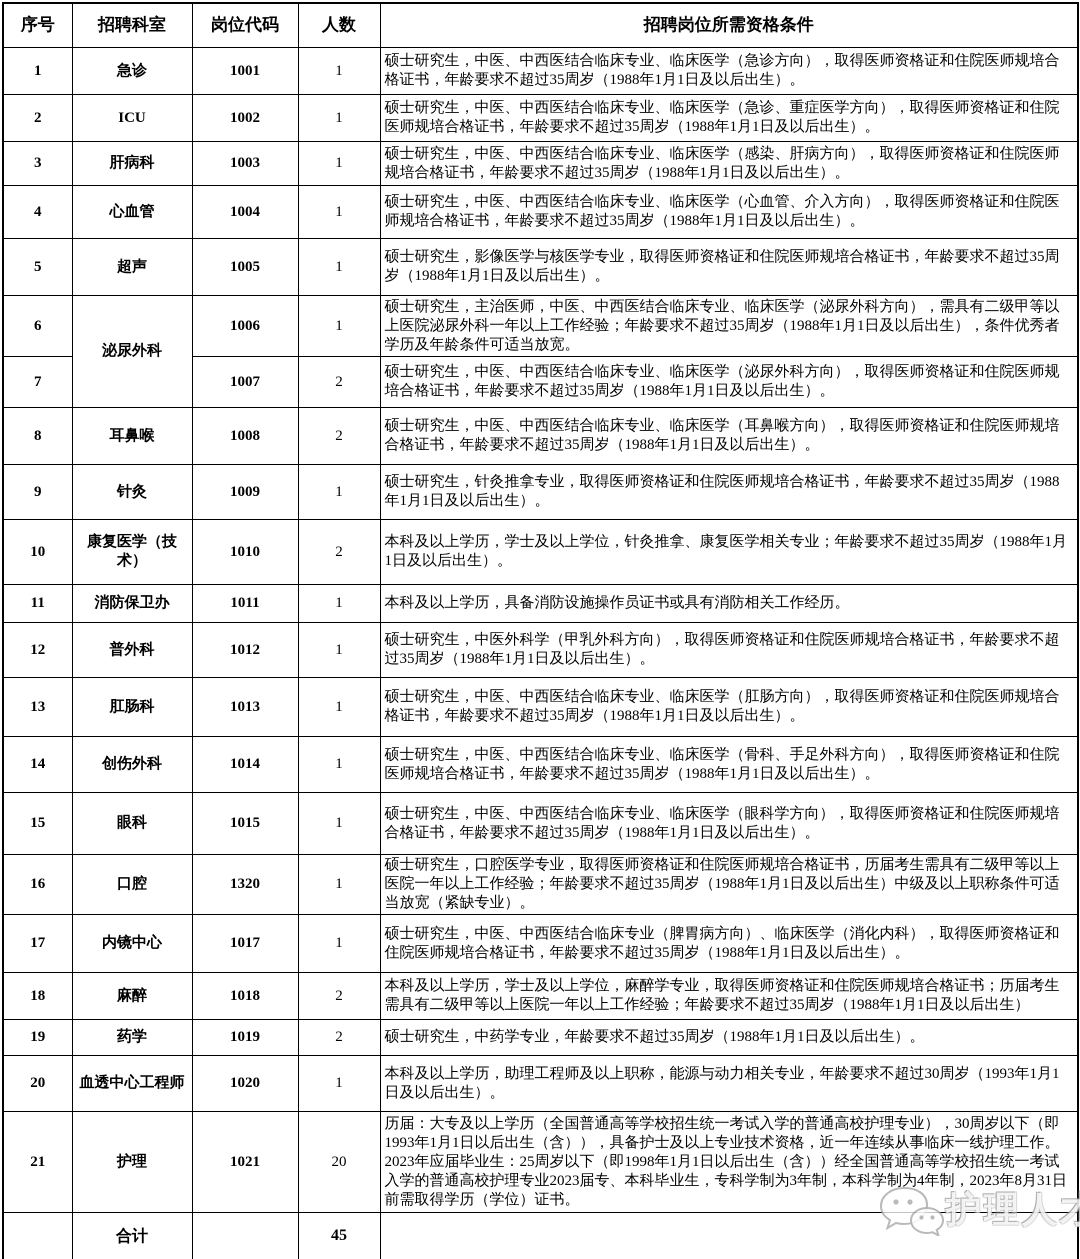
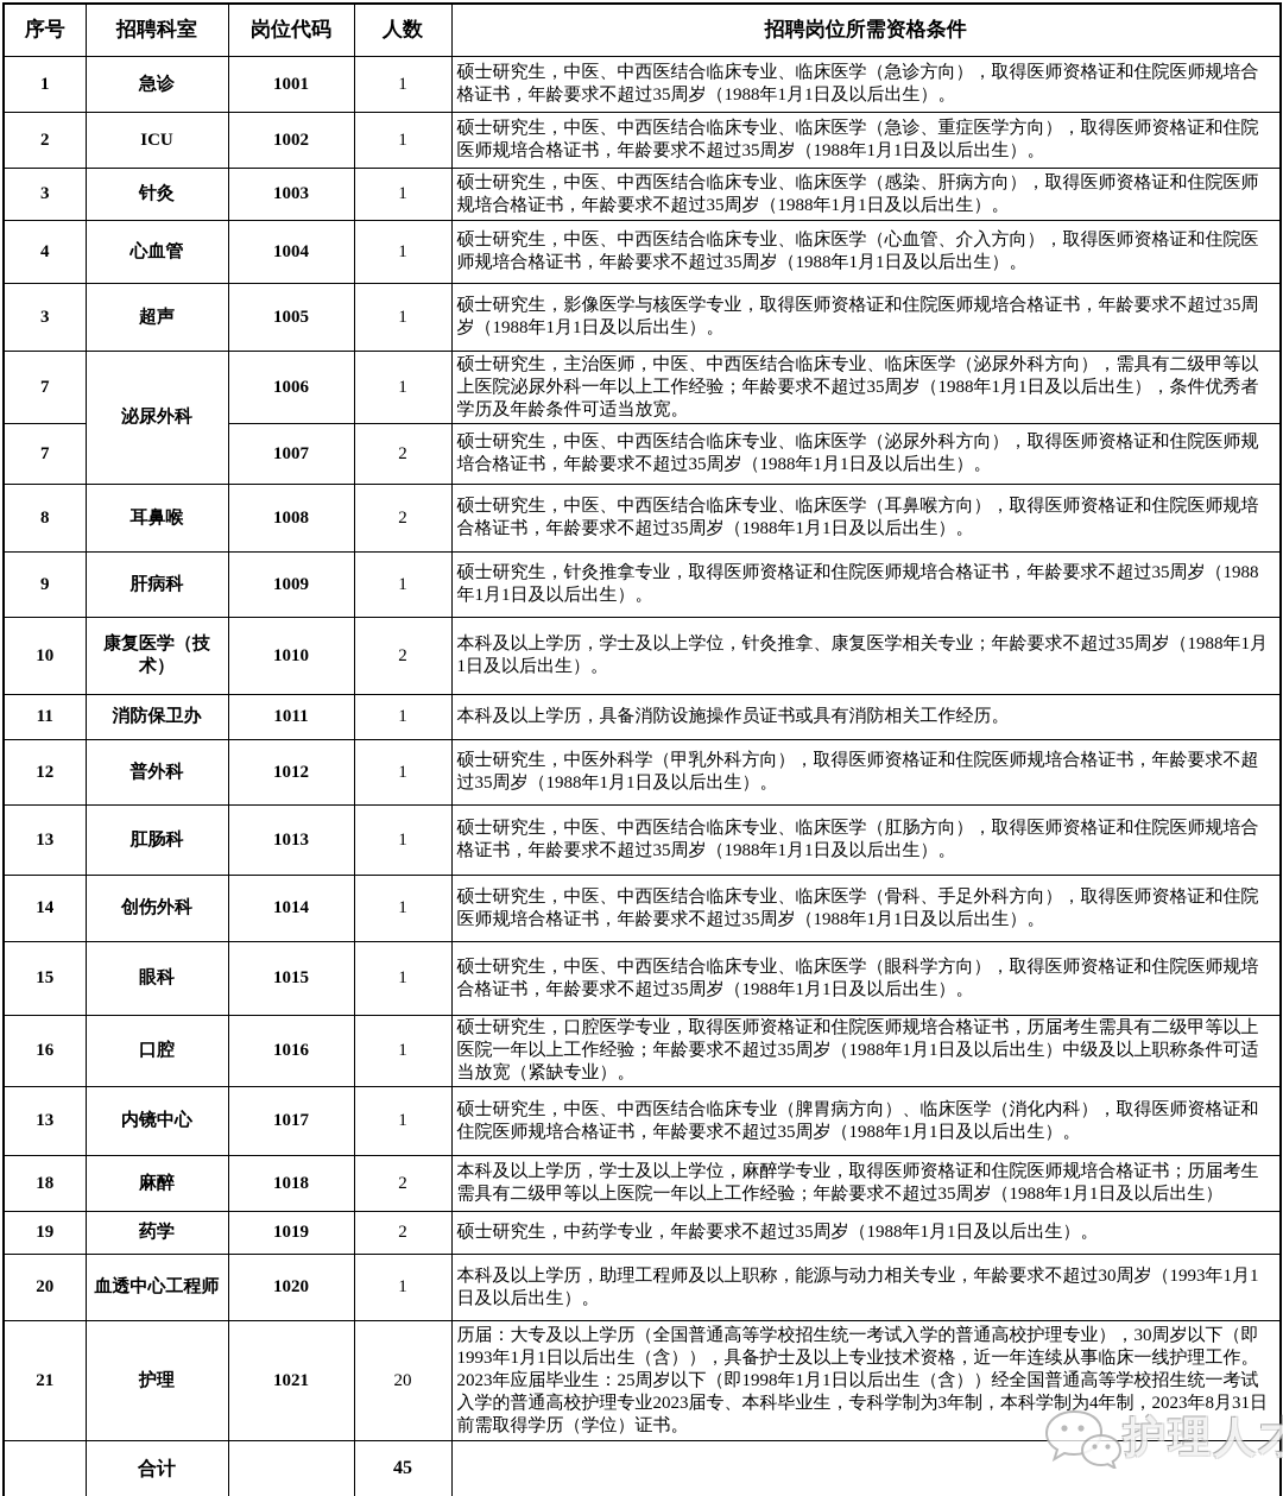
  序号	招聘科室	岗位代码	人数	招聘岗位所需资格条件
  1	急诊	1001	1	硕士研究生，中医、中西医结合临床专业、临床医学（急诊方向），取得医师资格证和住院医师规培合格证书，年龄要求不超过35周岁（1988年1月1日及以后出生）。
  2	ICU	1002	1	硕士研究生，中医、中西医结合临床专业、临床医学（急诊、重症医学方向），取得医师资格证和住院医师规培合格证书，年龄要求不超过35周岁（1988年1月1日及以后出生）。
- 3	肝病科	1003	1	硕士研究生，中医、中西医结合临床专业、临床医学（感染、肝病方向），取得医师资格证和住院医师规培合格证书，年龄要求不超过35周岁（1988年1月1日及以后出生）。
+ 3	针灸	1003	1	硕士研究生，中医、中西医结合临床专业、临床医学（感染、肝病方向），取得医师资格证和住院医师规培合格证书，年龄要求不超过35周岁（1988年1月1日及以后出生）。
  4	心血管	1004	1	硕士研究生，中医、中西医结合临床专业、临床医学（心血管、介入方向），取得医师资格证和住院医师规培合格证书，年龄要求不超过35周岁（1988年1月1日及以后出生）。
- 5	超声	1005	1	硕士研究生，影像医学与核医学专业，取得医师资格证和住院医师规培合格证书，年龄要求不超过35周岁（1988年1月1日及以后出生）。
+ 3	超声	1005	1	硕士研究生，影像医学与核医学专业，取得医师资格证和住院医师规培合格证书，年龄要求不超过35周岁（1988年1月1日及以后出生）。
- 6	泌尿外科	1006	1	硕士研究生，主治医师，中医、中西医结合临床专业、临床医学（泌尿外科方向），需具有二级甲等以上医院泌尿外科一年以上工作经验；年龄要求不超过35周岁（1988年1月1日及以后出生），条件优秀者学历及年龄条件可适当放宽。
+ 7	泌尿外科	1006	1	硕士研究生，主治医师，中医、中西医结合临床专业、临床医学（泌尿外科方向），需具有二级甲等以上医院泌尿外科一年以上工作经验；年龄要求不超过35周岁（1988年1月1日及以后出生），条件优秀者学历及年龄条件可适当放宽。
  7	1007	2	硕士研究生，中医、中西医结合临床专业、临床医学（泌尿外科方向），取得医师资格证和住院医师规培合格证书，年龄要求不超过35周岁（1988年1月1日及以后出生）。
  8	耳鼻喉	1008	2	硕士研究生，中医、中西医结合临床专业、临床医学（耳鼻喉方向），取得医师资格证和住院医师规培合格证书，年龄要求不超过35周岁（1988年1月1日及以后出生）。
- 9	针灸	1009	1	硕士研究生，针灸推拿专业，取得医师资格证和住院医师规培合格证书，年龄要求不超过35周岁（1988年1月1日及以后出生）。
+ 9	肝病科	1009	1	硕士研究生，针灸推拿专业，取得医师资格证和住院医师规培合格证书，年龄要求不超过35周岁（1988年1月1日及以后出生）。
  10	康复医学（技术）	1010	2	本科及以上学历，学士及以上学位，针灸推拿、康复医学相关专业；年龄要求不超过35周岁（1988年1月1日及以后出生）。
  11	消防保卫办	1011	1	本科及以上学历，具备消防设施操作员证书或具有消防相关工作经历。
  12	普外科	1012	1	硕士研究生，中医外科学（甲乳外科方向），取得医师资格证和住院医师规培合格证书，年龄要求不超过35周岁（1988年1月1日及以后出生）。
  13	肛肠科	1013	1	硕士研究生，中医、中西医结合临床专业、临床医学（肛肠方向），取得医师资格证和住院医师规培合格证书，年龄要求不超过35周岁（1988年1月1日及以后出生）。
  14	创伤外科	1014	1	硕士研究生，中医、中西医结合临床专业、临床医学（骨科、手足外科方向），取得医师资格证和住院医师规培合格证书，年龄要求不超过35周岁（1988年1月1日及以后出生）。
  15	眼科	1015	1	硕士研究生，中医、中西医结合临床专业、临床医学（眼科学方向），取得医师资格证和住院医师规培合格证书，年龄要求不超过35周岁（1988年1月1日及以后出生）。
- 16	口腔	1320	1	硕士研究生，口腔医学专业，取得医师资格证和住院医师规培合格证书，历届考生需具有二级甲等以上医院一年以上工作经验；年龄要求不超过35周岁（1988年1月1日及以后出生）中级及以上职称条件可适当放宽（紧缺专业）。
+ 16	口腔	1016	1	硕士研究生，口腔医学专业，取得医师资格证和住院医师规培合格证书，历届考生需具有二级甲等以上医院一年以上工作经验；年龄要求不超过35周岁（1988年1月1日及以后出生）中级及以上职称条件可适当放宽（紧缺专业）。
- 17	内镜中心	1017	1	硕士研究生，中医、中西医结合临床专业（脾胃病方向）、临床医学（消化内科），取得医师资格证和住院医师规培合格证书，年龄要求不超过35周岁（1988年1月1日及以后出生）。
+ 13	内镜中心	1017	1	硕士研究生，中医、中西医结合临床专业（脾胃病方向）、临床医学（消化内科），取得医师资格证和住院医师规培合格证书，年龄要求不超过35周岁（1988年1月1日及以后出生）。
  18	麻醉	1018	2	本科及以上学历，学士及以上学位，麻醉学专业，取得医师资格证和住院医师规培合格证书；历届考生需具有二级甲等以上医院一年以上工作经验；年龄要求不超过35周岁（1988年1月1日及以后出生）
  19	药学	1019	2	硕士研究生，中药学专业，年龄要求不超过35周岁（1988年1月1日及以后出生）。
  20	血透中心工程师	1020	1	本科及以上学历，助理工程师及以上职称，能源与动力相关专业，年龄要求不超过30周岁（1993年1月1日及以后出生）。
  21	护理	1021	20	历届：大专及以上学历（全国普通高等学校招生统一考试入学的普通高校护理专业），30周岁以下（即1993年1月1日以后出生（含）），具备护士及以上专业技术资格，近一年连续从事临床一线护理工作。2023年应届毕业生：25周岁以下（即1998年1月1日以后出生（含））经全国普通高等学校招生统一考试入学的普通高校护理专业2023届专、本科毕业生，专科学制为3年制，本科学制为4年制，2023年8月31日前需取得学历（学位）证书。
  	合计		45
  护理人才
